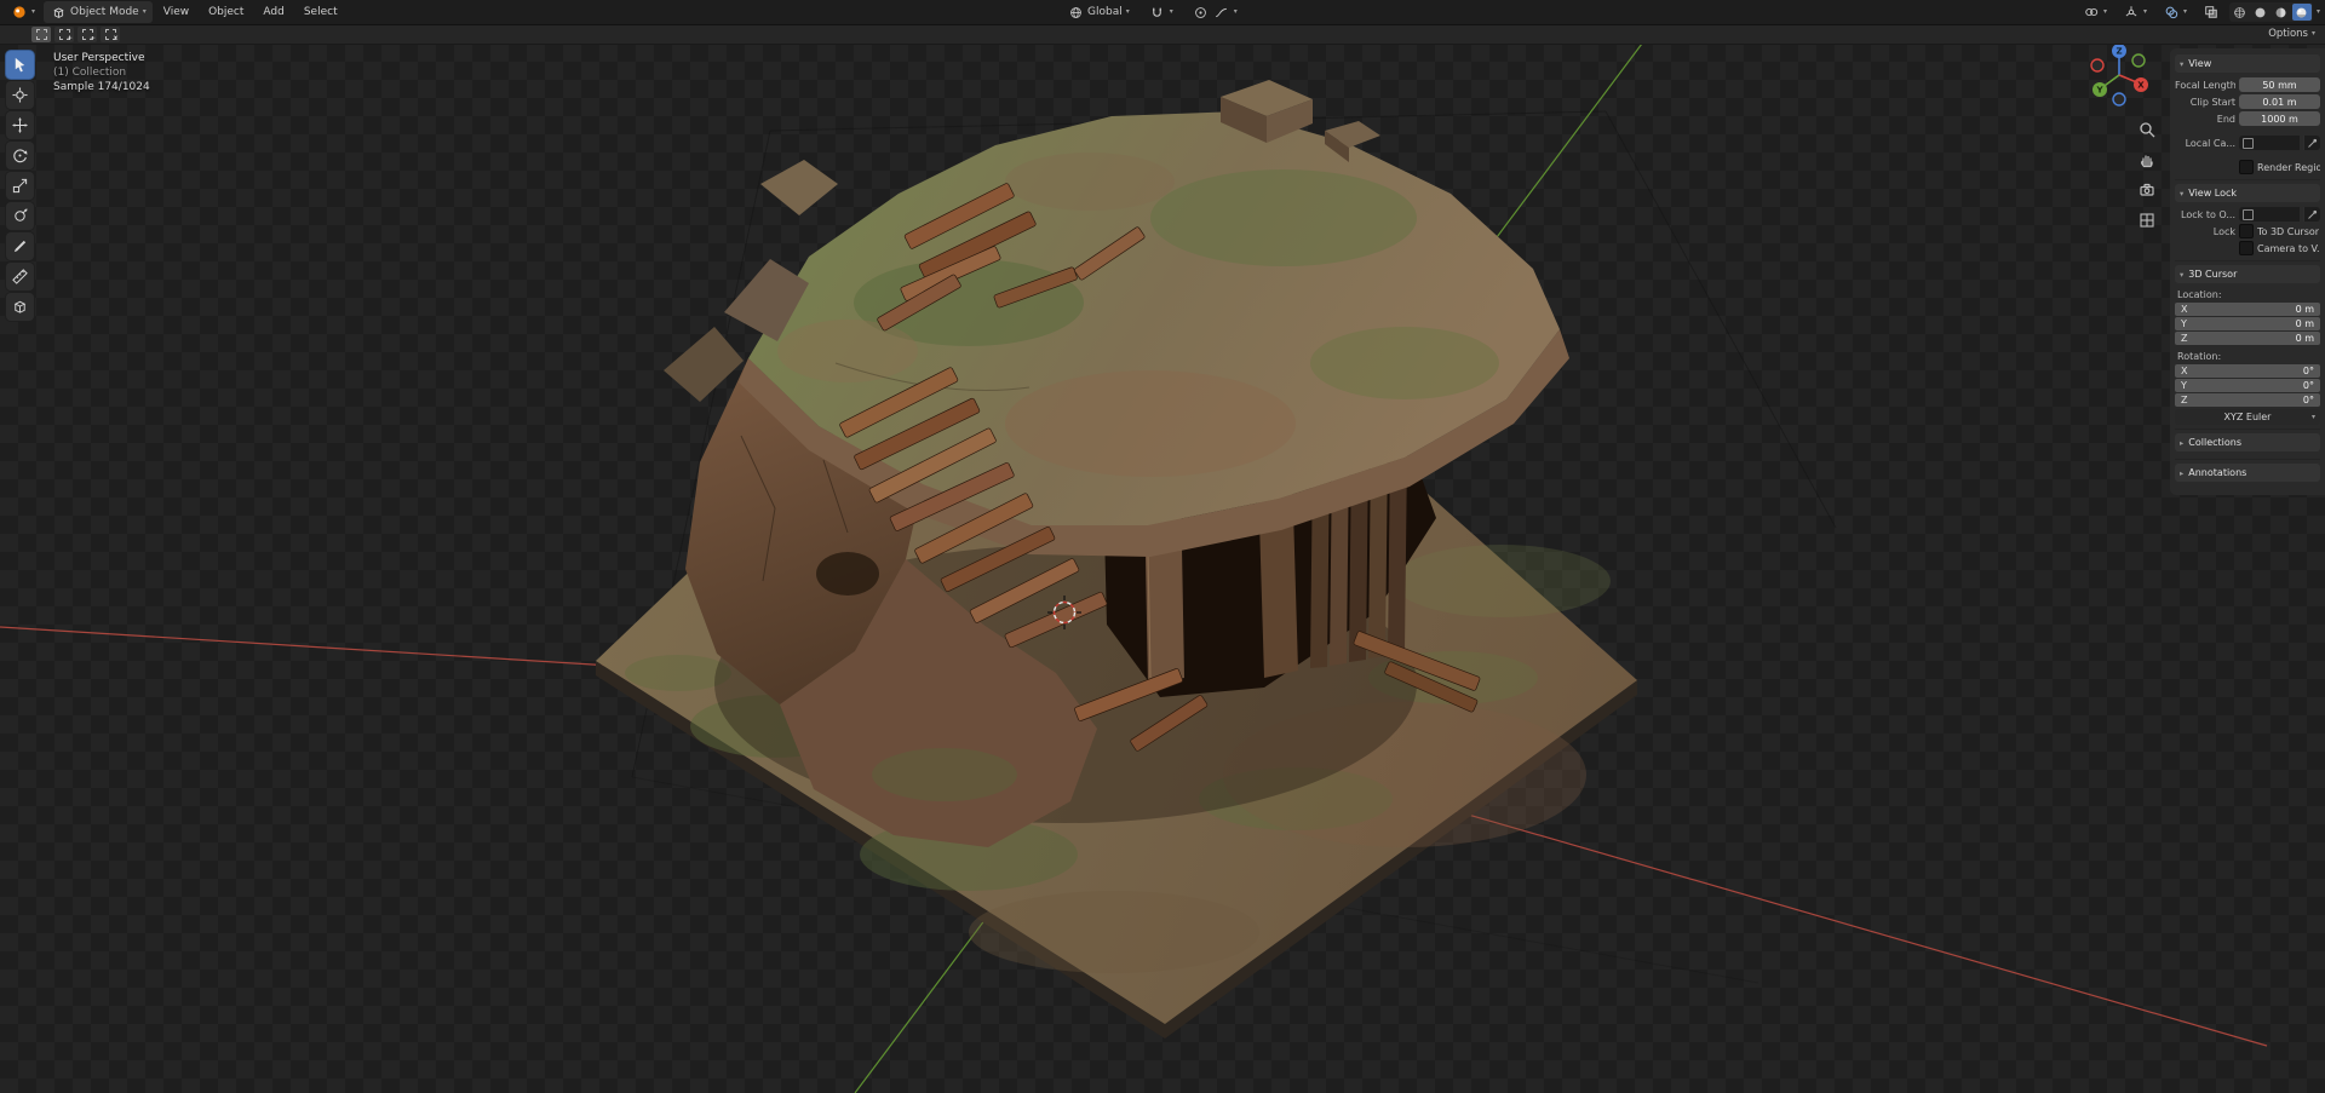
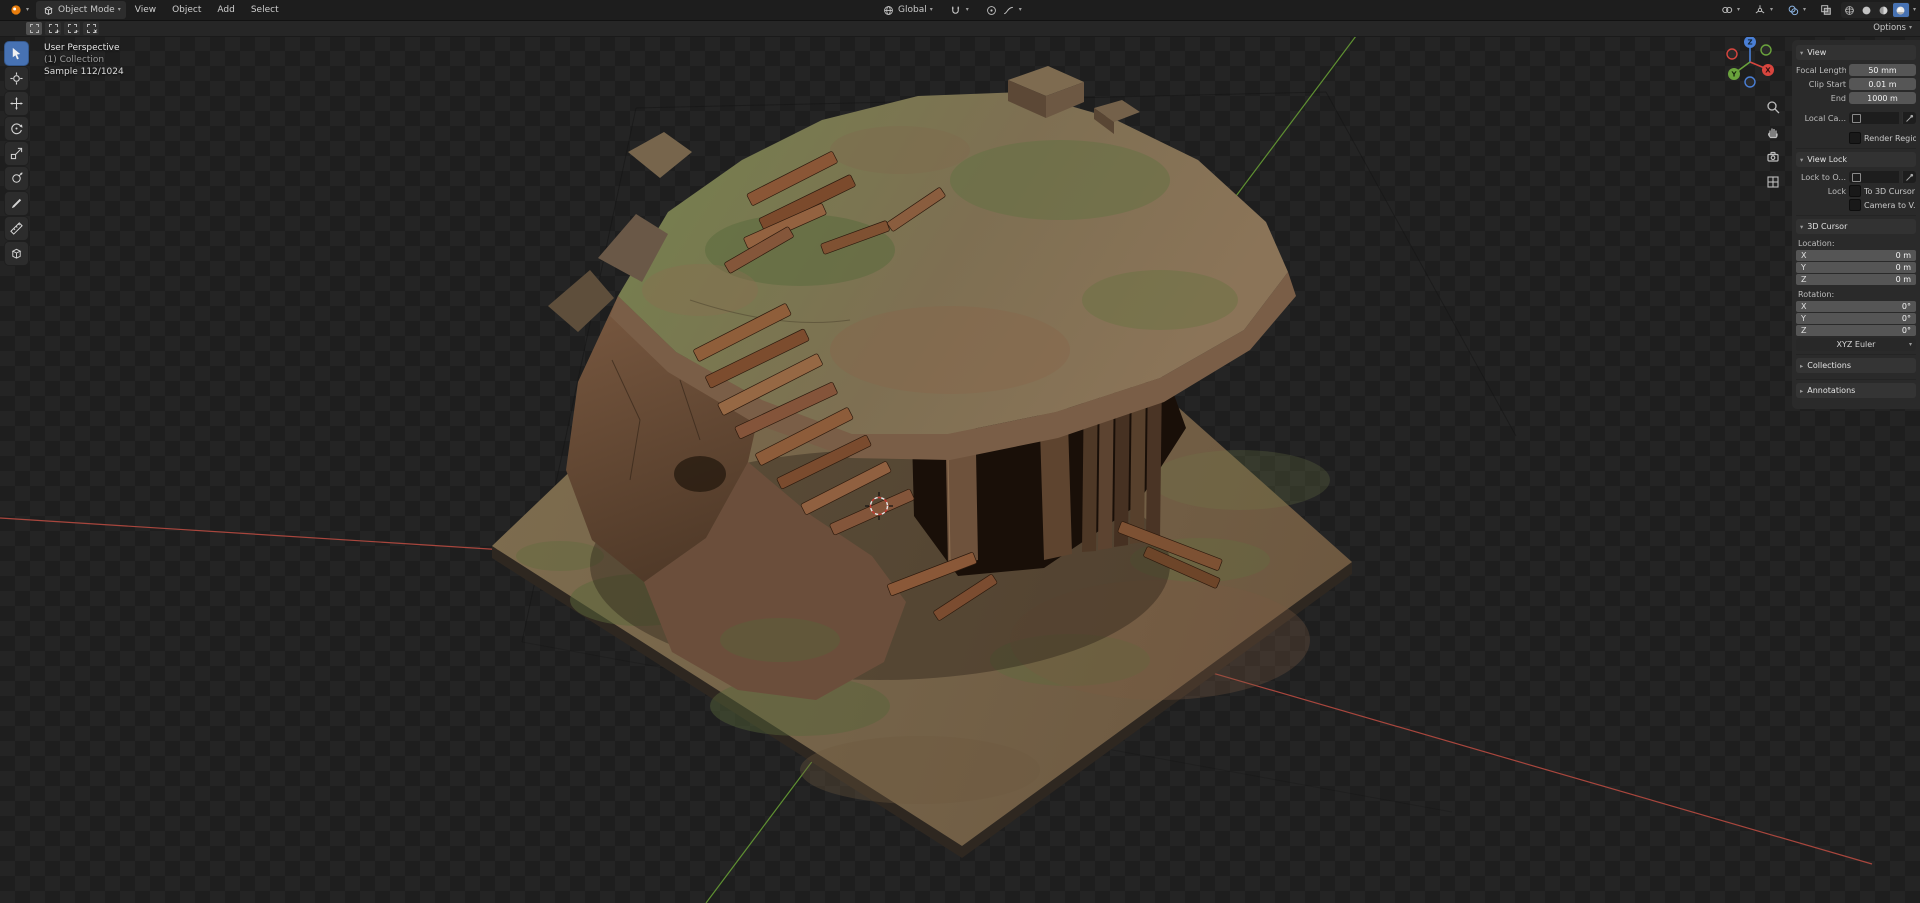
  Object Mode
  View
  Object
  Add
  Select
  Global
  Options
  User Perspective
  (1) Collection
- Sample 174/1024
+ Sample 112/1024
  Z
  X
  Y
  ▾
  View
  Focal Length
  50 mm
  Clip Start
  0.01 m
  End
  1000 m
  Local Ca...
  Render Regio
  ▾
  View Lock
  Lock to O...
  Lock
  To 3D Cursor
  Camera to V.
  ▾
  3D Cursor
  Location:
  X
  0 m
  Y
  0 m
  Z
  0 m
  Rotation:
  X
  0°
  Y
  0°
  Z
  0°
  XYZ Euler
  ▸
  Collections
  ▸
  Annotations
